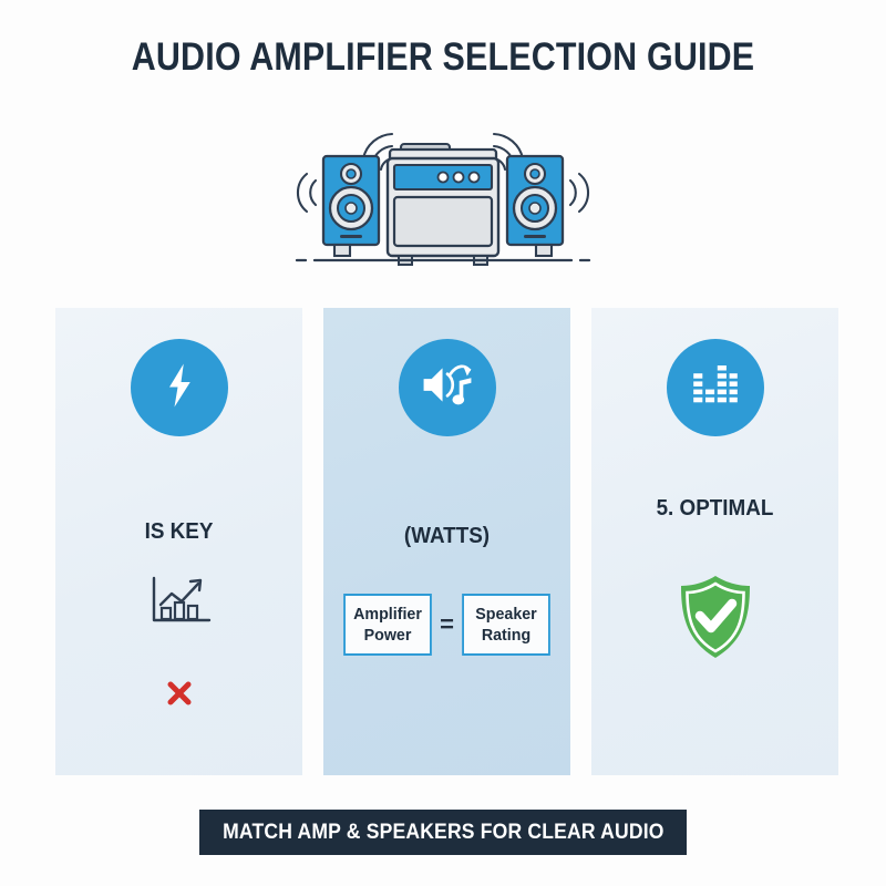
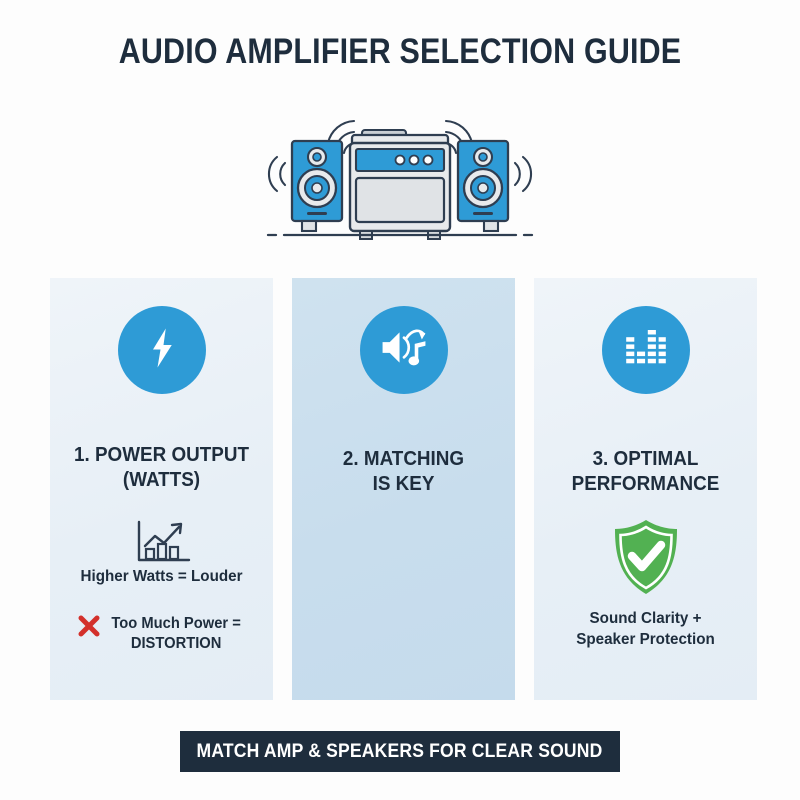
  AUDIO AMPLIFIER SELECTION GUIDE
+ 1. POWER OUTPUT
- IS KEY
+ (WATTS)
+ Higher Watts = Louder
+ Too Much Power =
+ DISTORTION
+ 2. MATCHING
- (WATTS)
+ IS KEY
- Amplifier
- Power
- =
- Speaker
- Rating
- 5. OPTIMAL
+ 3. OPTIMAL
+ PERFORMANCE
+ Sound Clarity +
+ Speaker Protection
- MATCH AMP & SPEAKERS FOR CLEAR AUDIO
+ MATCH AMP & SPEAKERS FOR CLEAR SOUND
